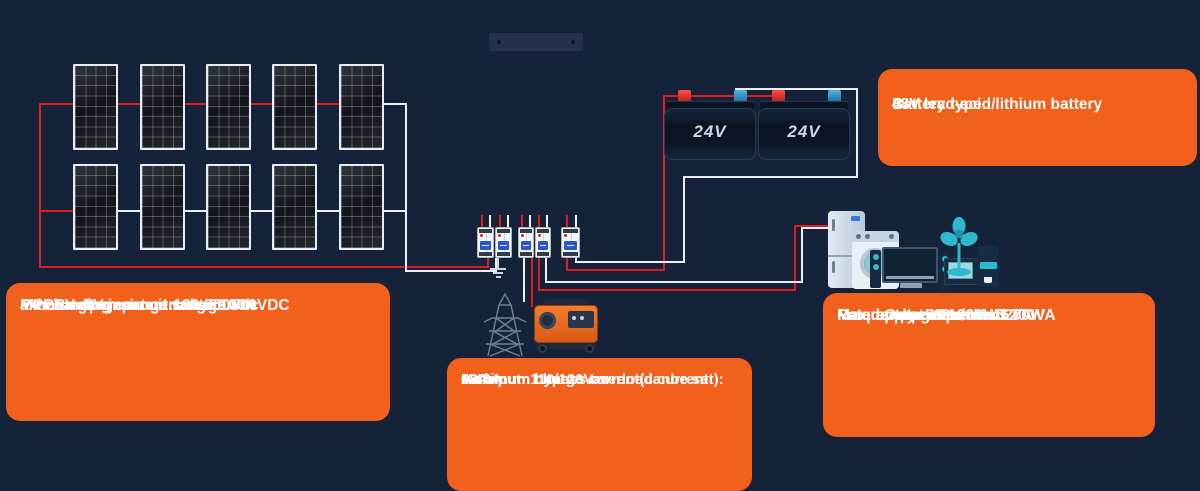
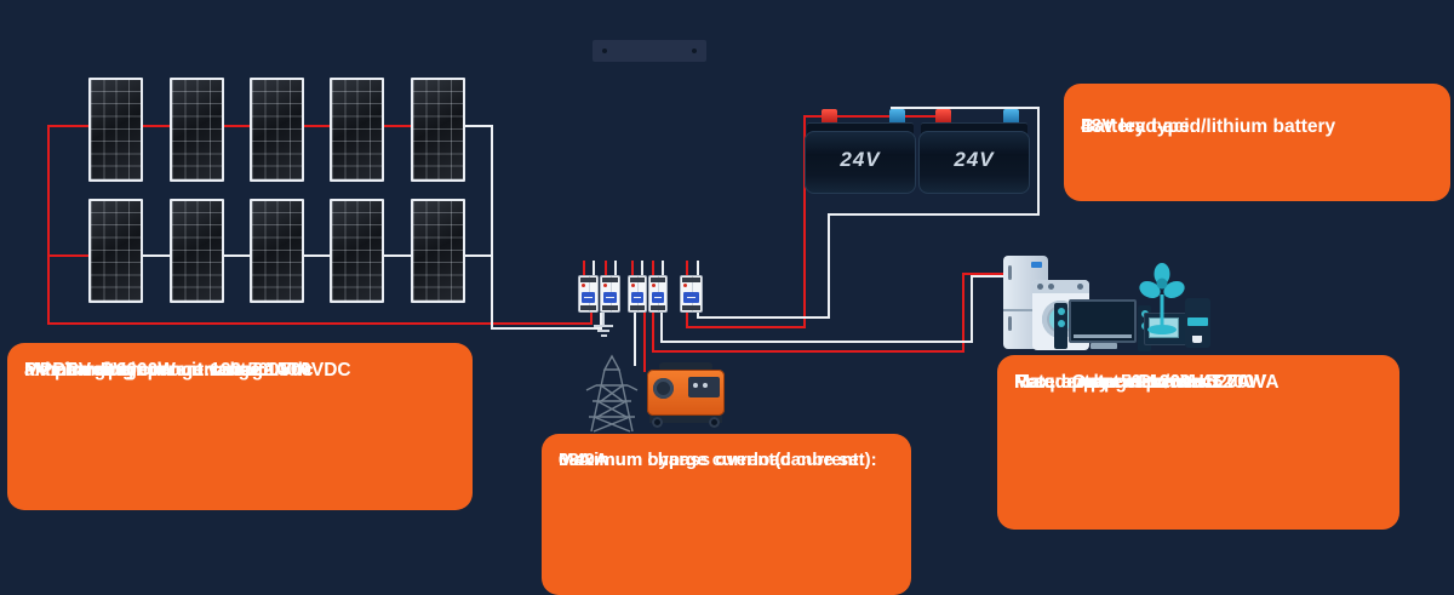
  24V
  24V
  Battery type:
  48V lead-acid/lithium battery
+ PV power:6000W
  Max.PV open circuit voltage:500VDC
  MPPT voltage range:120-500Vdc
  aximum PV input current:22A
  PV charging current range:100A
- Ac input: 110/120Vac
  Maximum charge current(canbe set):
  0-40A
  Maximum bypass overload current:
  63A
  Rated Output Power :5200W
  Max. apparent power :5200VA
  Max. output current :41.7A
  Rated voltage :120Vac
  Frequency: 50Hz/60Hz
